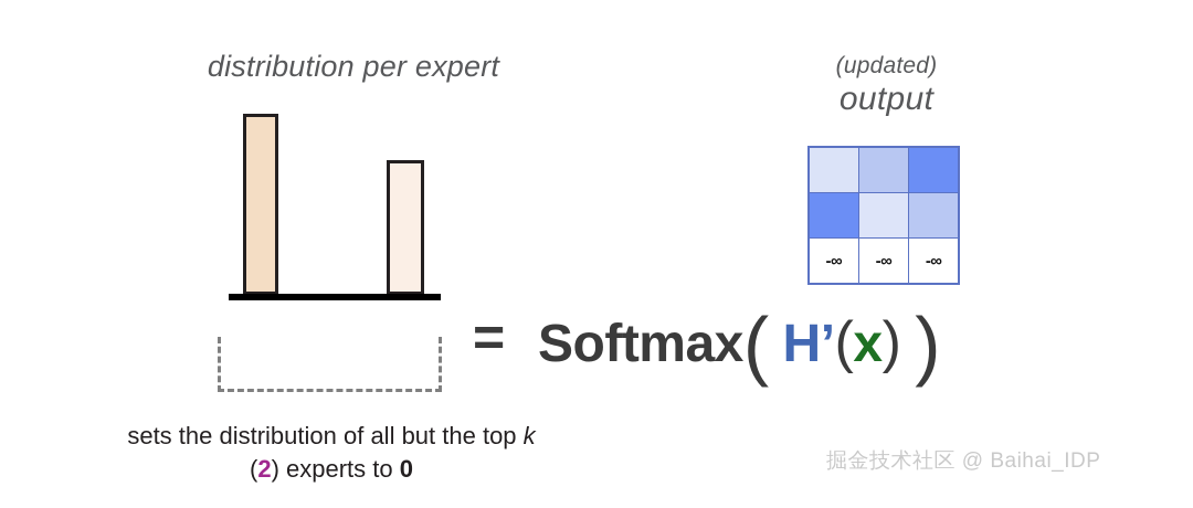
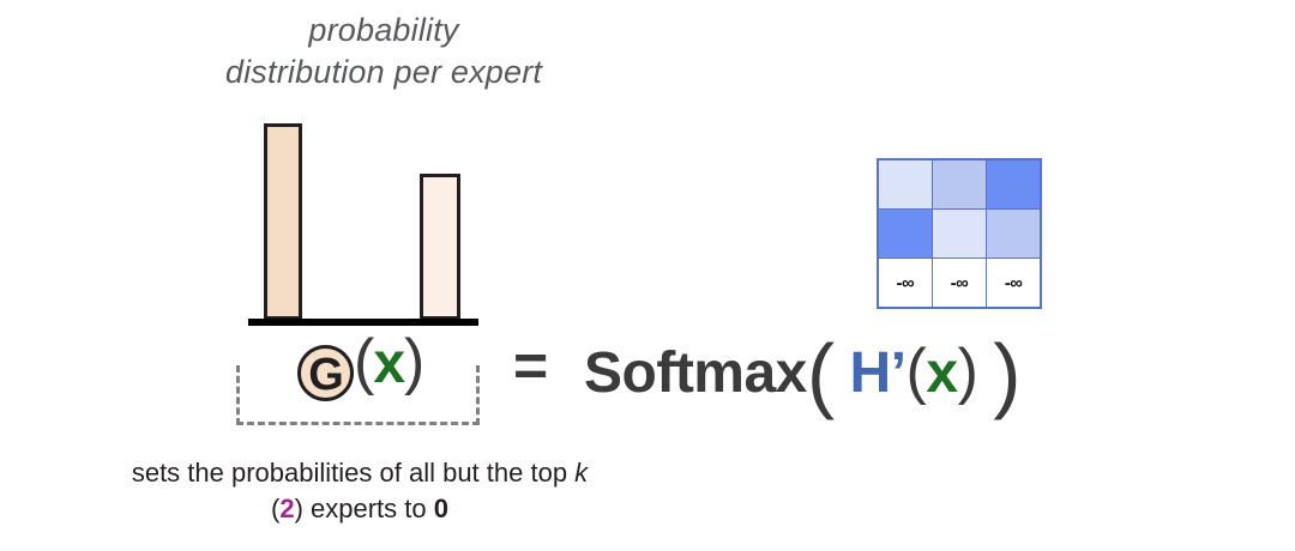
+ probability
  distribution per expert
- (updated)
- output
  -∞
  -∞
  -∞
+ G (x)
  =
  Softmax( H’(x) )
- sets the distribution of all but the top k (2) experts to 0
+ sets the probabilities of all but the top k (2) experts to 0
- 掘金技术社区 @ Baihai_IDP
